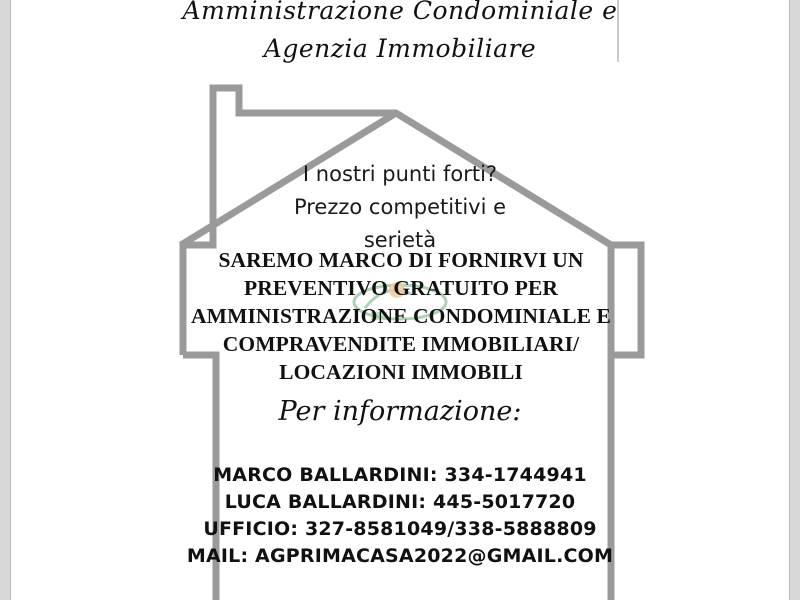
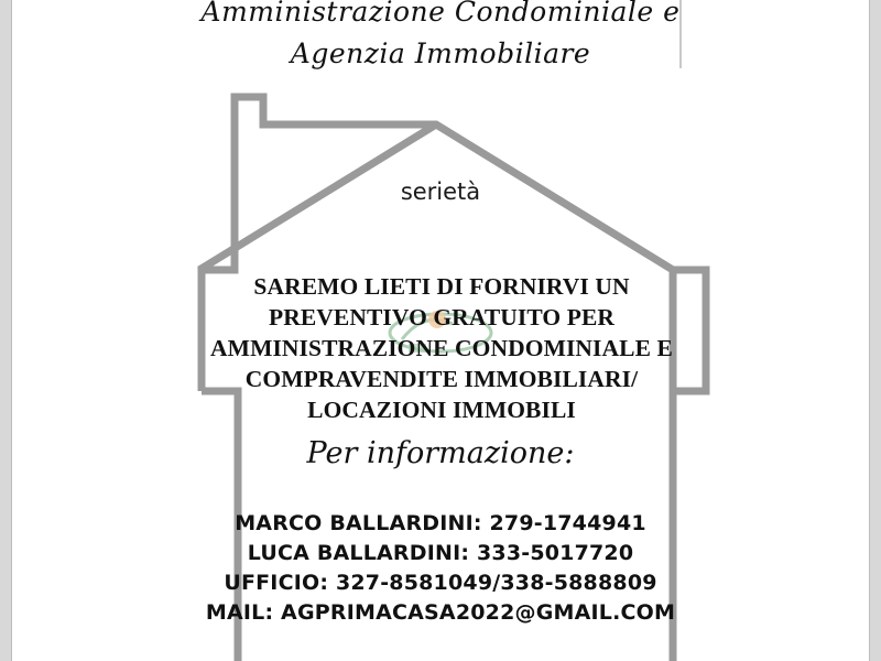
  Amministrazione Condominiale e
  Agenzia Immobiliare
- I nostri punti forti?
- Prezzo competitivi e
  serietà
- SAREMO MARCO DI FORNIRVI UN
+ SAREMO LIETI DI FORNIRVI UN
  PREVENTIVO GRATUITO PER
  AMMINISTRAZIONE CONDOMINIALE E
  COMPRAVENDITE IMMOBILIARI/
  LOCAZIONI IMMOBILI
  Per informazione:
- MARCO BALLARDINI: 334-1744941
+ MARCO BALLARDINI: 279-1744941
- LUCA BALLARDINI: 445-5017720
+ LUCA BALLARDINI: 333-5017720
  UFFICIO: 327-8581049/338-5888809
  MAIL: AGPRIMACASA2022@GMAIL.COM
